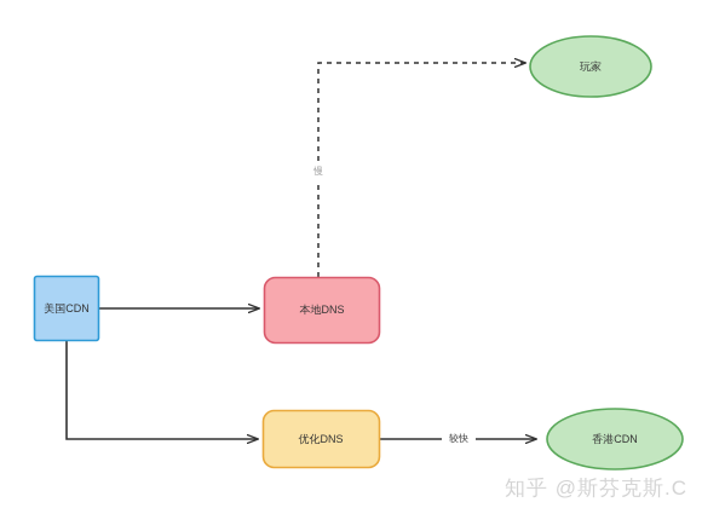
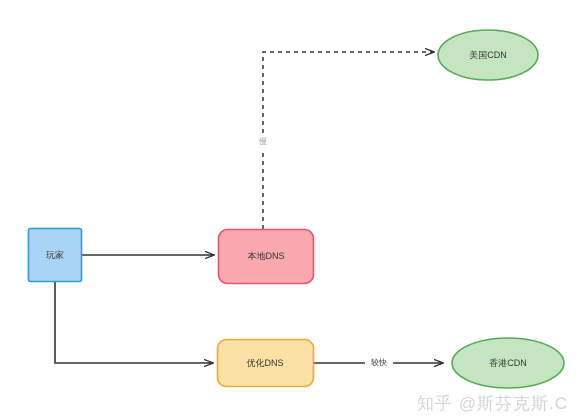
  慢
  较快
- 美国CDN
+ 玩家
  本地DNS
  优化DNS
- 玩家
+ 美国CDN
  香港CDN
  知乎 @斯芬克斯.C
